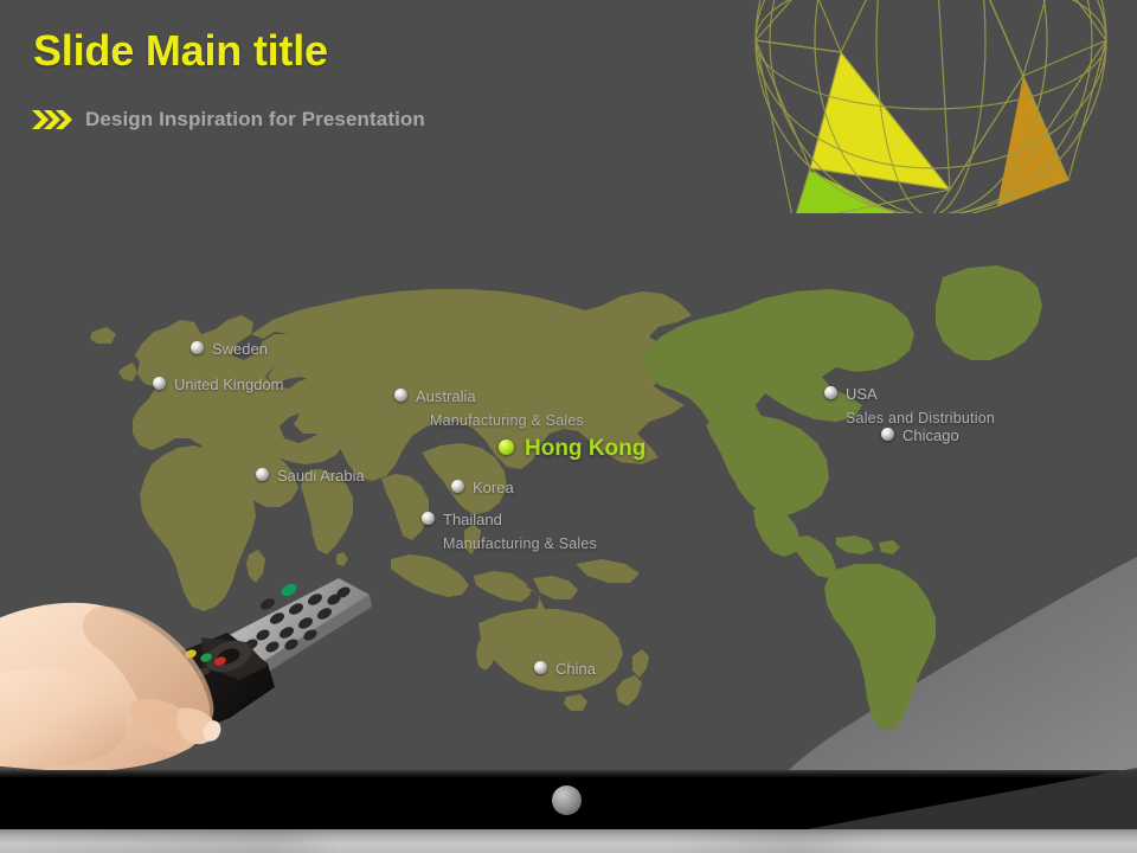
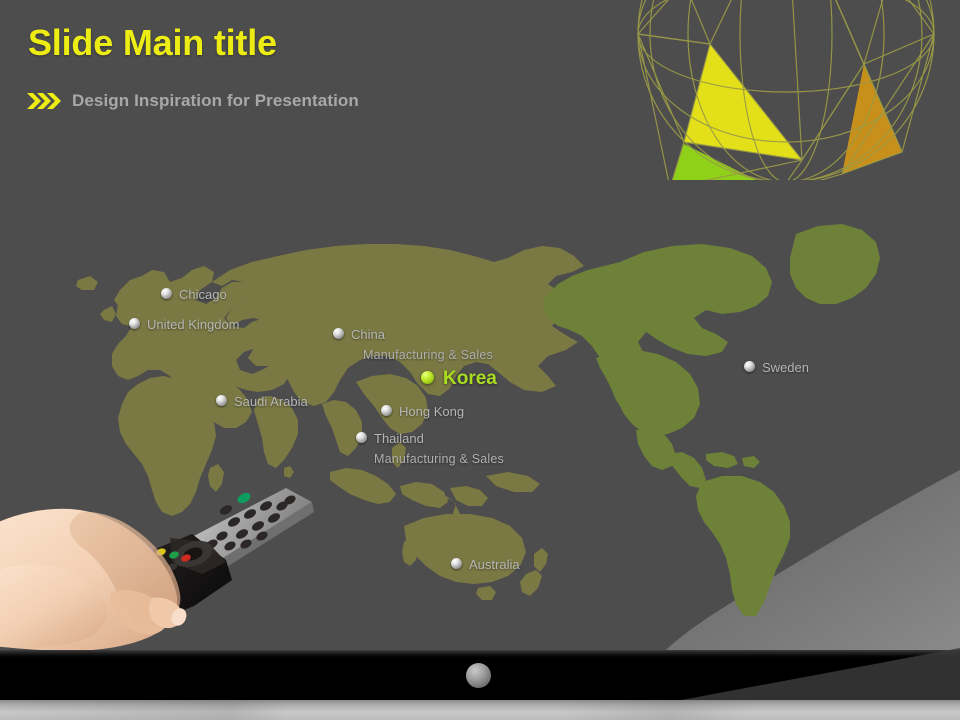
- Sweden
+ Chicago
  United Kingdom
- Australia
+ China
  Manufacturing & Sales
- Hong Kong
+ Korea
  Saudi Arabia
- Korea
+ Hong Kong
  Thailand
  Manufacturing & Sales
- China
+ Australia
- USA
- Sales and Distribution
- Chicago
+ Sweden
  Slide Main title
  Design Inspiration for Presentation
